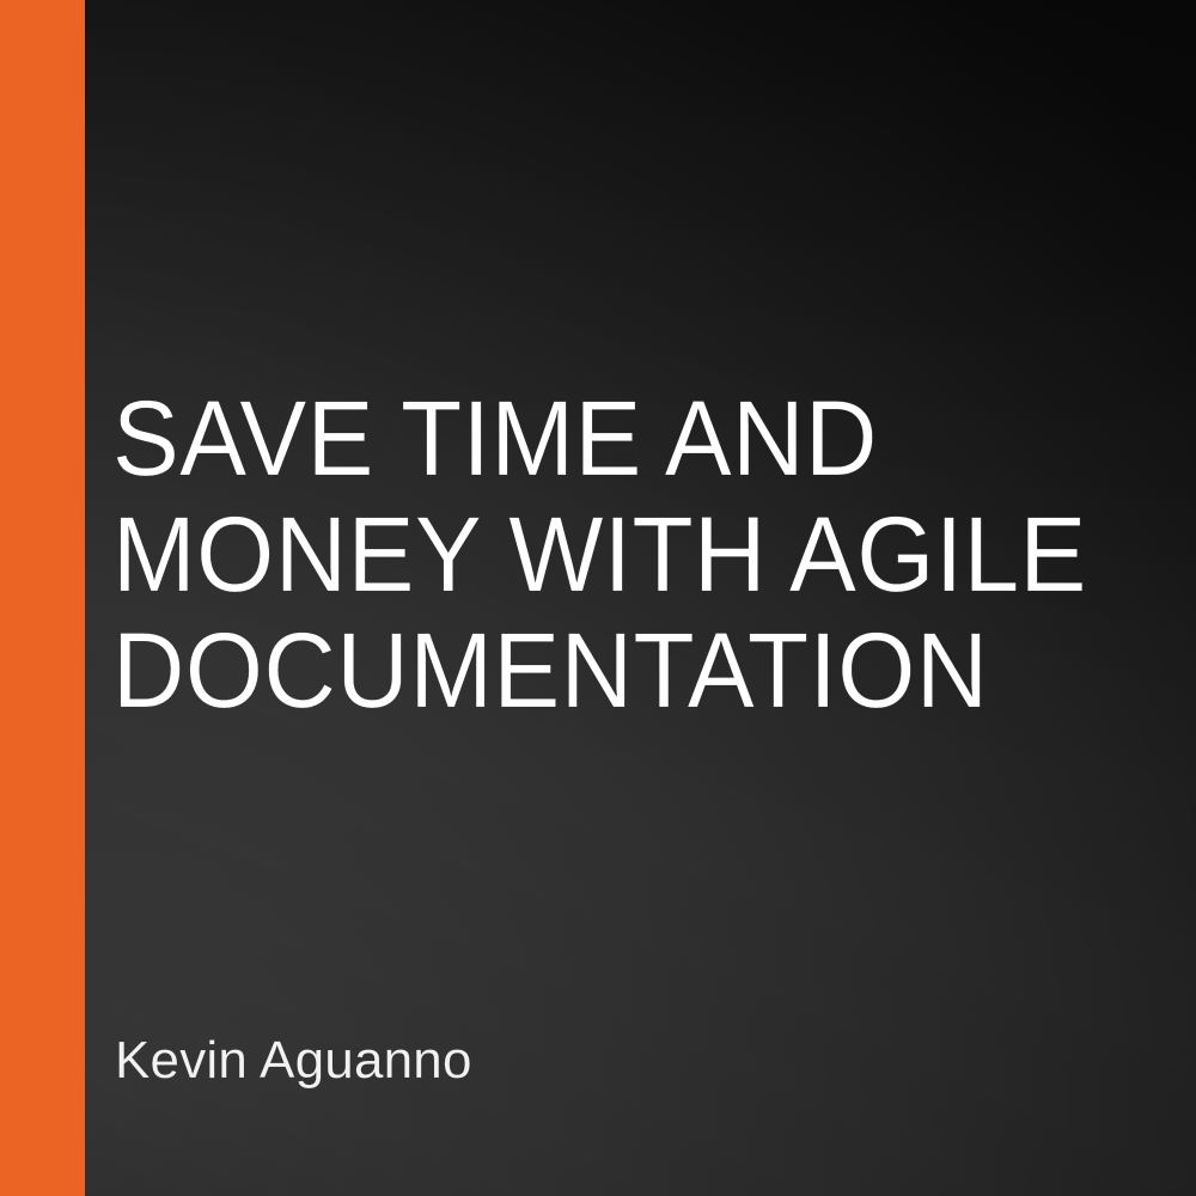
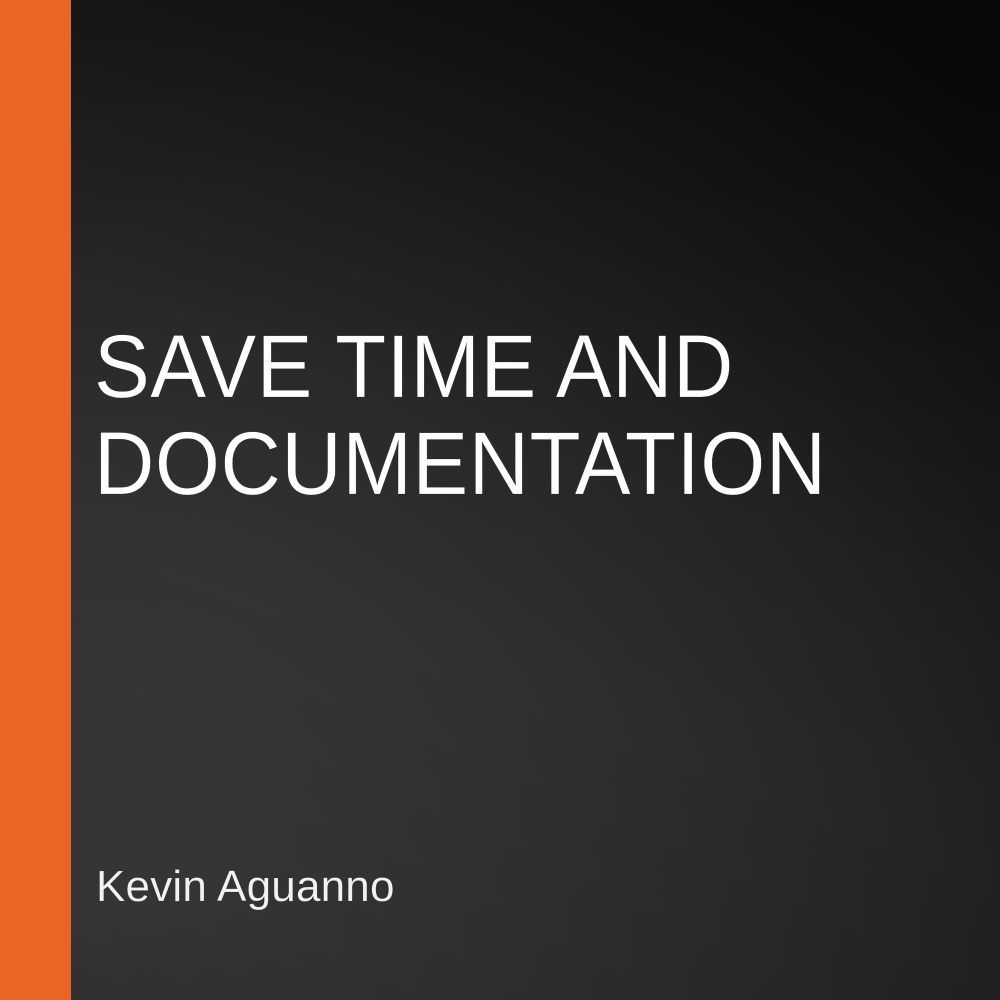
  SAVE TIME AND
- MONEY WITH AGILE
  DOCUMENTATION
  Kevin Aguanno
